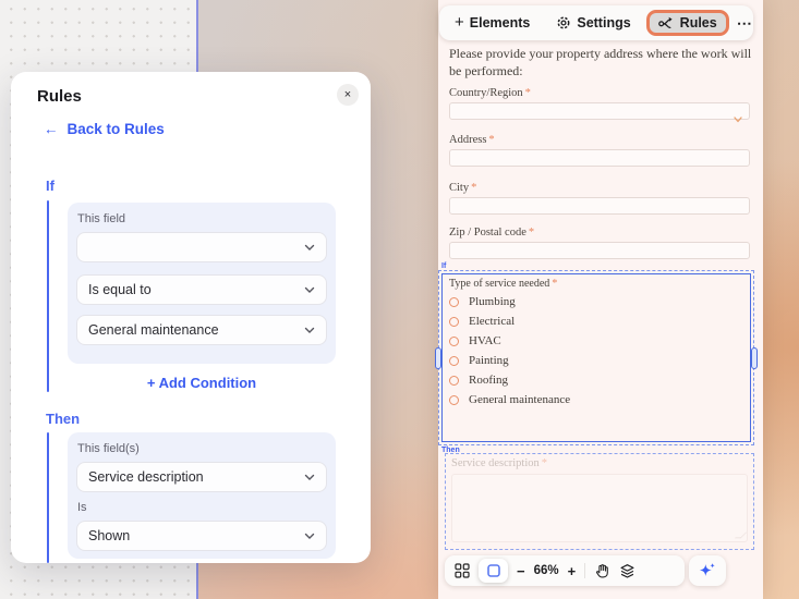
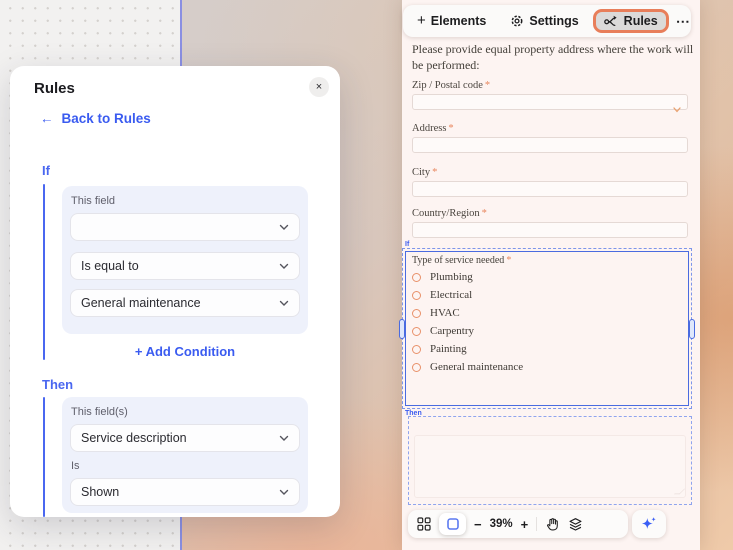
- Please provide your property address where the work will be performed:
+ Please provide equal property address where the work will be performed:
- Country/Region *
+ Zip / Postal code *
  Address *
  City *
- Zip / Postal code *
+ Country/Region *
  Type of service needed *
  Plumbing
  Electrical
  HVAC
+ Carpentry
  Painting
- Roofing
  General maintenance
- Service description *
  +
  Elements
  Settings
  Rules
  ⋯
  −
- 66%
+ 39%
  +
  Rules
  ×
  ←
  Back to Rules
  If
  This field
  Is equal to
  General maintenance
  + Add Condition
  Then
  This field(s)
  Service description
  Is
  Shown
